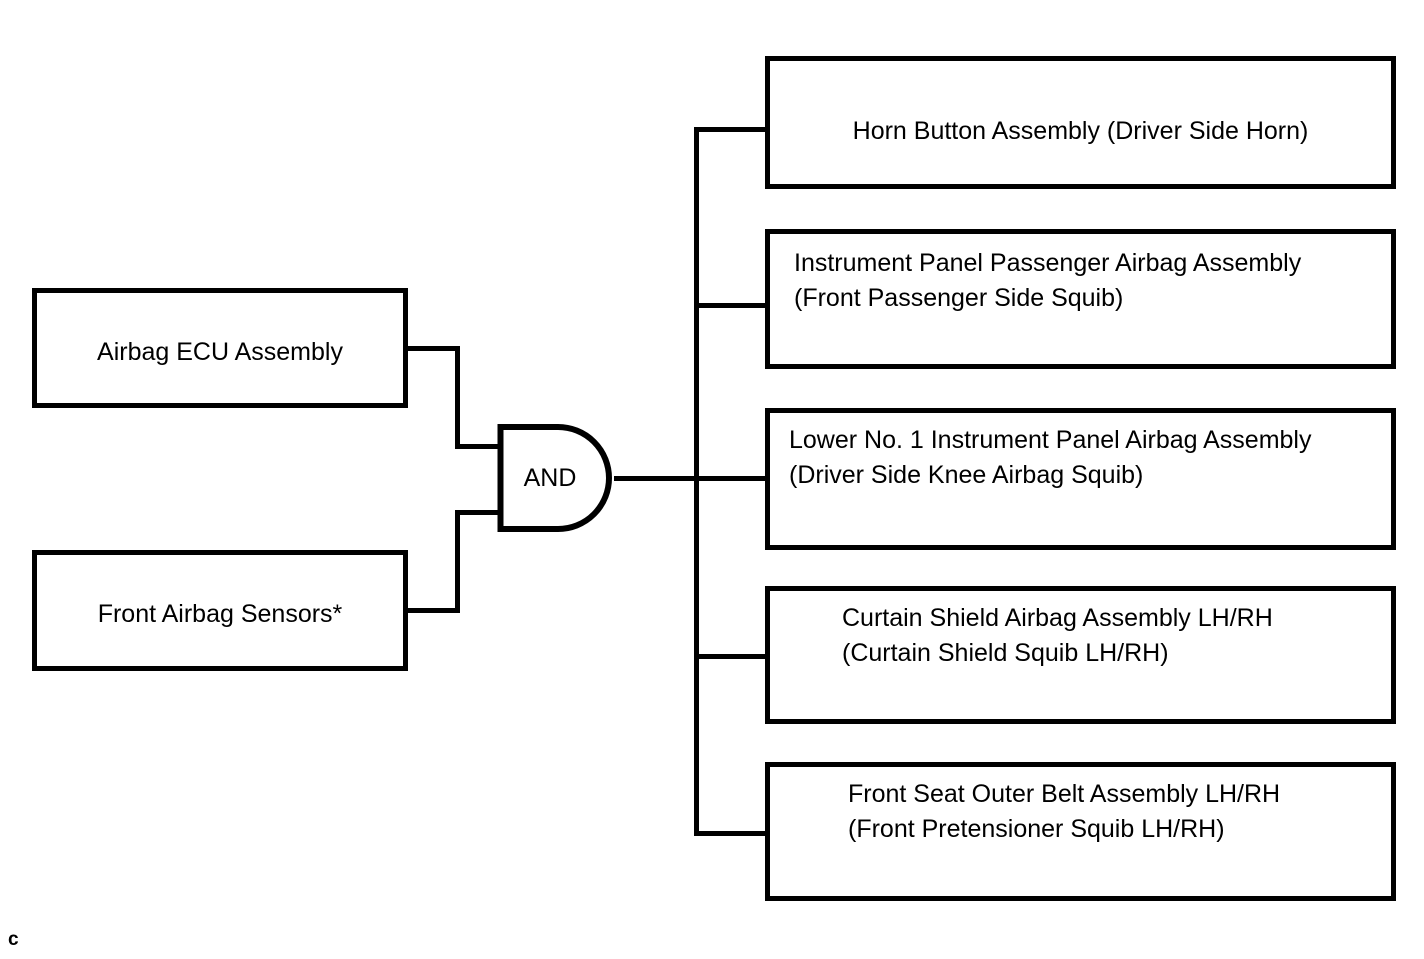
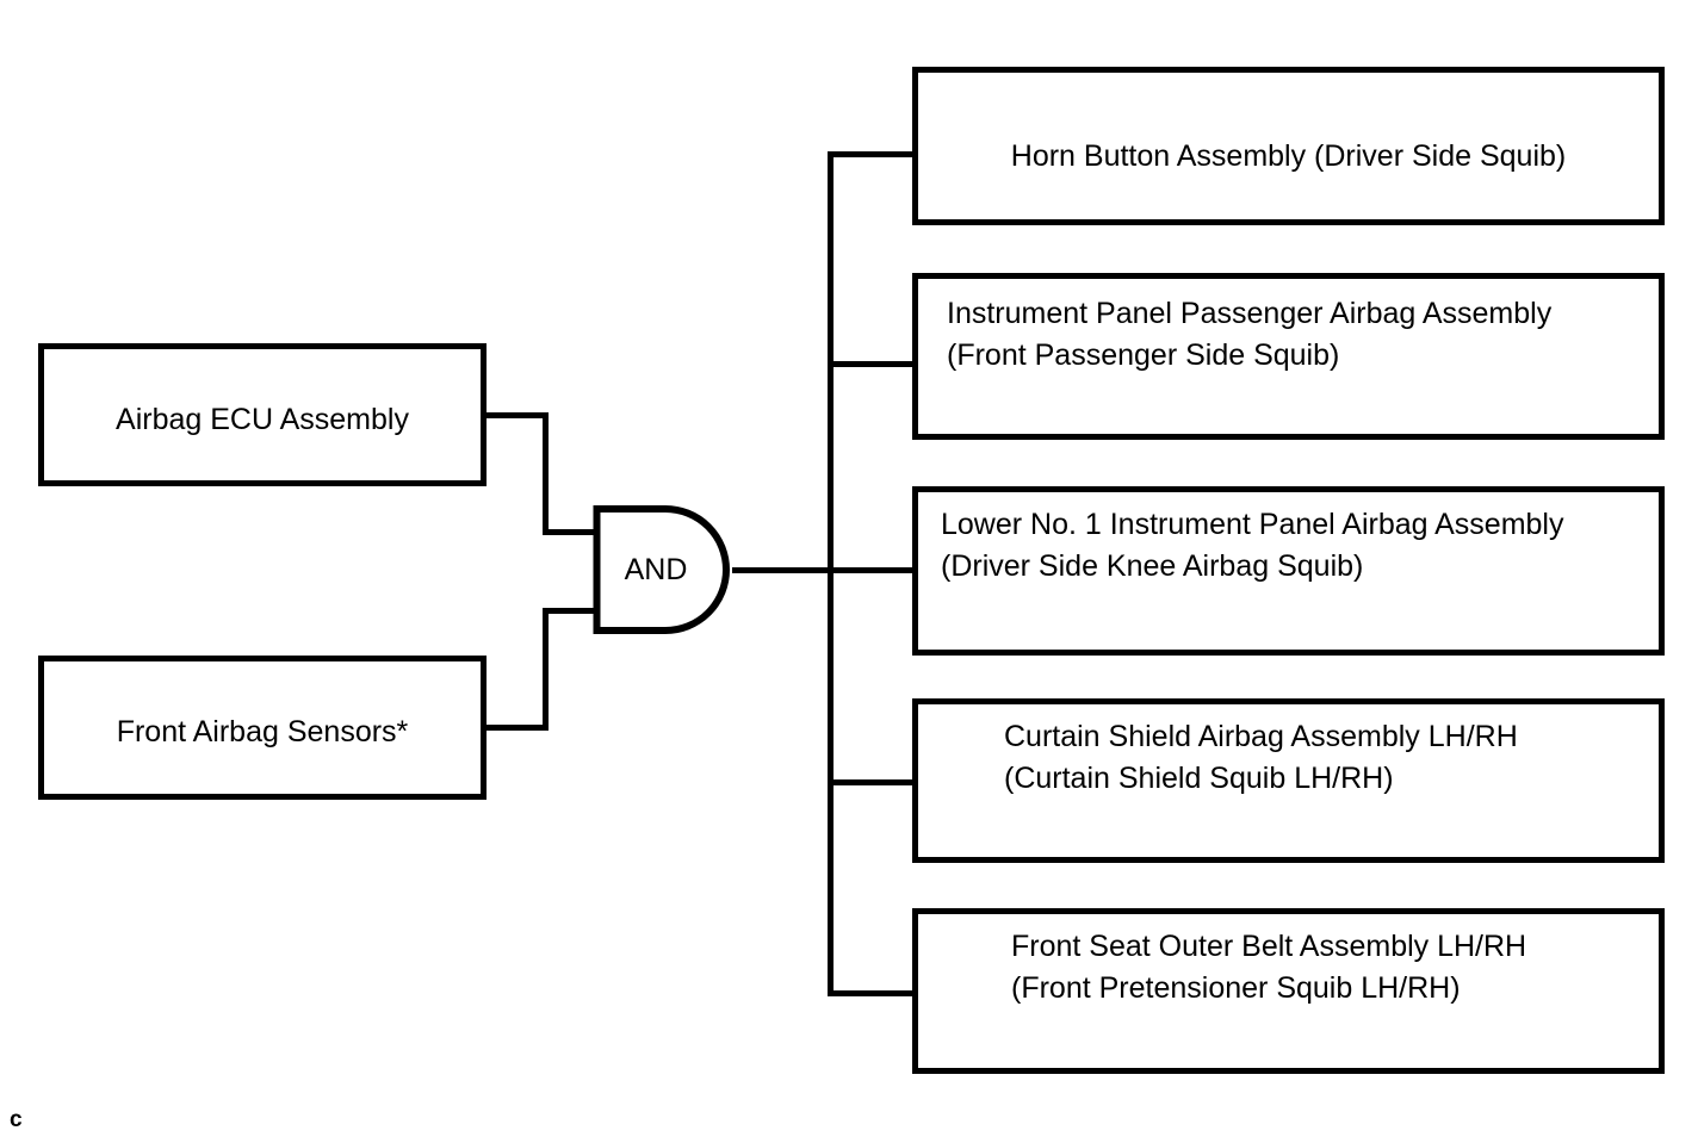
  Airbag ECU Assembly
  Front Airbag Sensors*
  AND
- Horn Button Assembly (Driver Side Horn)
+ Horn Button Assembly (Driver Side Squib)
  Instrument Panel Passenger Airbag Assembly
  (Front Passenger Side Squib)
  Lower No. 1 Instrument Panel Airbag Assembly
  (Driver Side Knee Airbag Squib)
  Curtain Shield Airbag Assembly LH/RH
  (Curtain Shield Squib LH/RH)
  Front Seat Outer Belt Assembly LH/RH
  (Front Pretensioner Squib LH/RH)
  c
